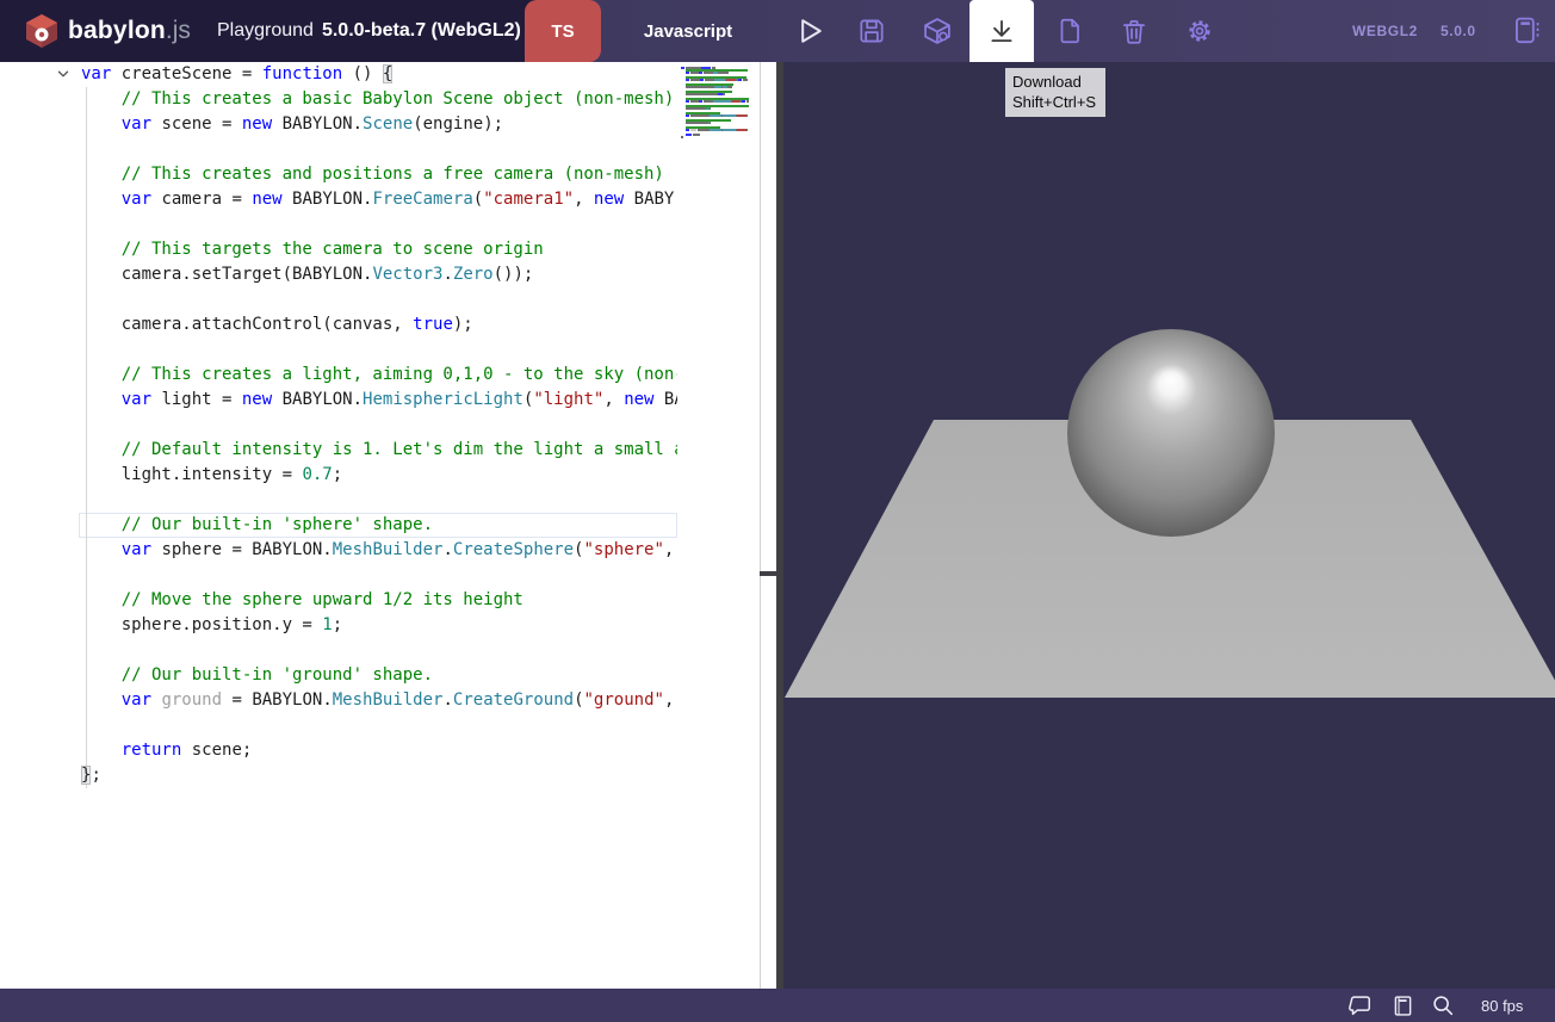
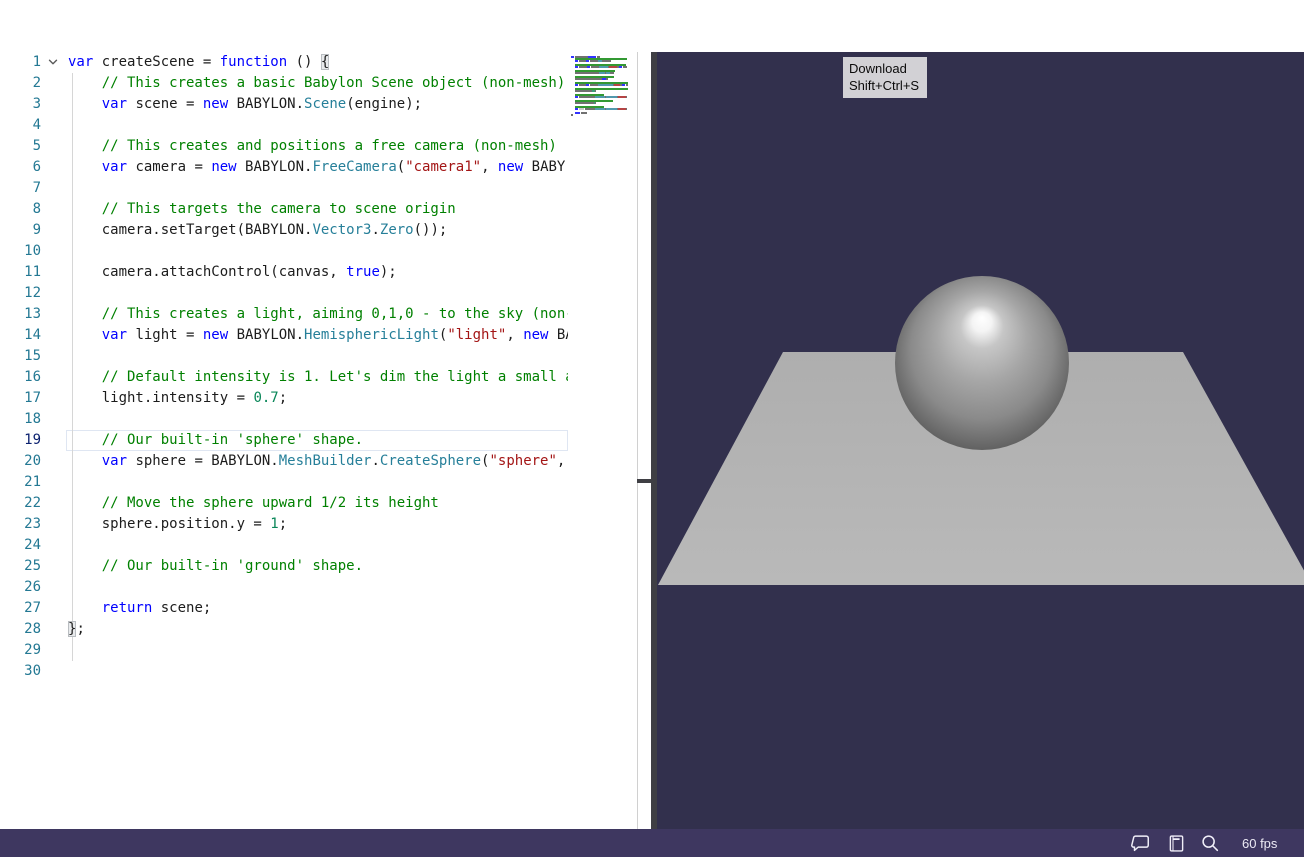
- babylon.js
- Playground
- 5.0.0-beta.7 (WebGL2)
- TS
- Javascript
- WEBGL2
- 5.0.0
  Download
  Shift+Ctrl+S
+ 1
+ 2
+ 3
+ 4
+ 5
+ 6
+ 7
+ 8
+ 9
+ 10
+ 11
+ 12
+ 13
+ 14
+ 15
+ 16
+ 17
+ 18
+ 19
+ 20
+ 21
+ 22
+ 23
+ 24
+ 25
+ 26
+ 27
+ 28
+ 29
+ 30
  var createScene = function () {
  // This creates a basic Babylon Scene object (non-mesh)
  var scene = new BABYLON.Scene(engine);
  // This creates and positions a free camera (non-mesh)
  var camera = new BABYLON.FreeCamera("camera1", new BABY
  // This targets the camera to scene origin
  camera.setTarget(BABYLON.Vector3.Zero());
  camera.attachControl(canvas, true);
  // This creates a light, aiming 0,1,0 - to the sky (non
  var light = new BABYLON.HemisphericLight("light", new B
  // Default intensity is 1. Let's dim the light a small
  light.intensity = 0.7;
  // Our built-in 'sphere' shape.
  var sphere = BABYLON.MeshBuilder.CreateSphere("sphere",
  // Move the sphere upward 1/2 its height
  sphere.position.y = 1;
  // Our built-in 'ground' shape.
- var ground = BABYLON.MeshBuilder.CreateGround("ground",
  return scene;
  };
- 80 fps
+ 60 fps
